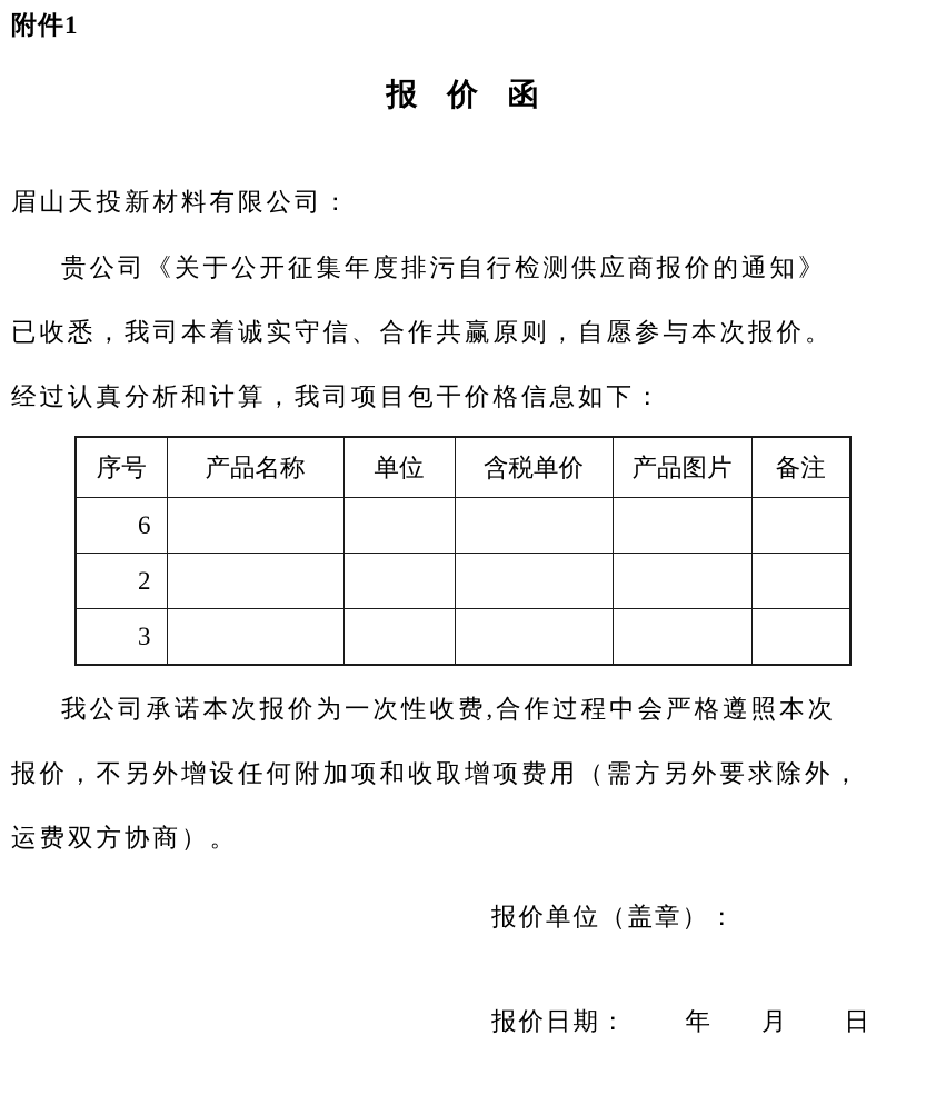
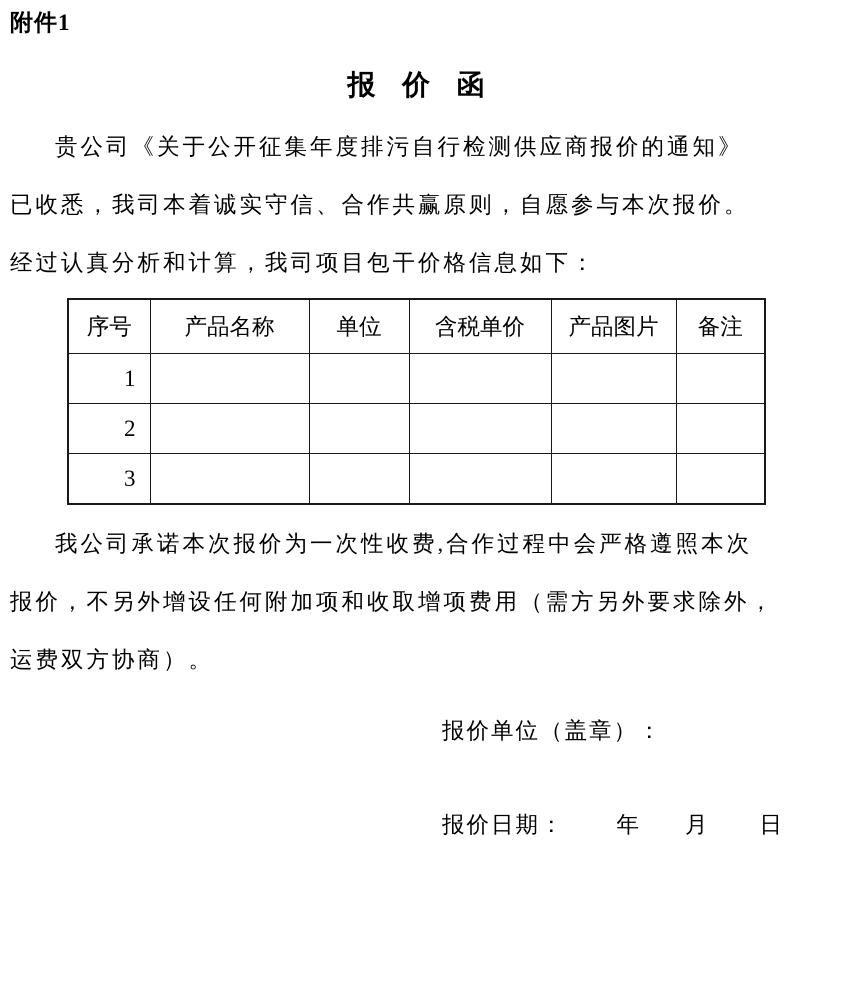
  附件1
  报 价 函
- 眉山天投新材料有限公司：
  贵公司《关于公开征集年度排污自行检测供应商报价的通知》
  已收悉，我司本着诚实守信、合作共赢原则，自愿参与本次报价。
  经过认真分析和计算，我司项目包干价格信息如下：
  序号	产品名称	单位	含税单价	产品图片	备注
- 6
+ 1
  2
  3
  我公司承诺本次报价为一次性收费,合作过程中会严格遵照本次
  报价，不另外增设任何附加项和收取增项费用（需方另外要求除外，
  运费双方协商）。
  报价单位（盖章）：
  报价日期： 年 月 日
